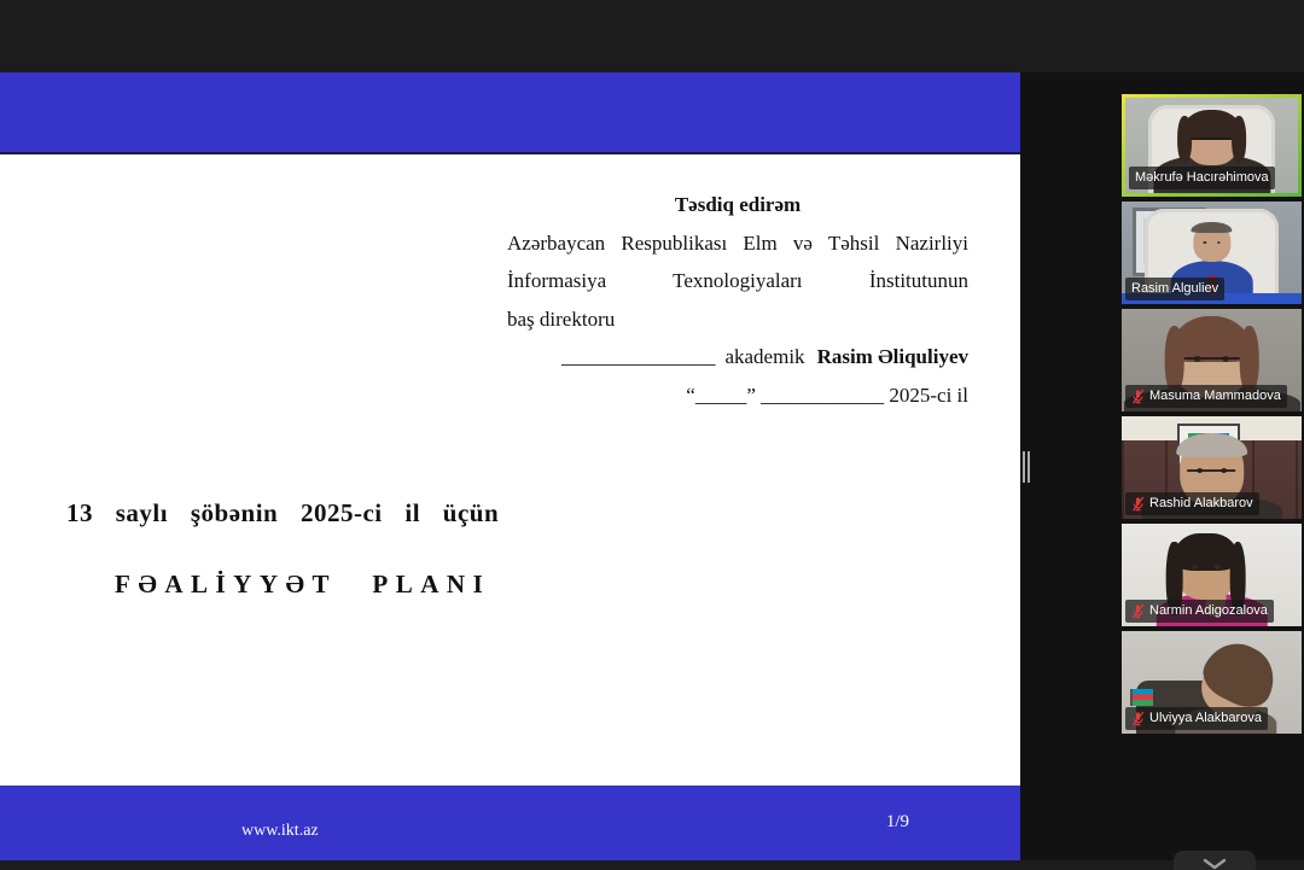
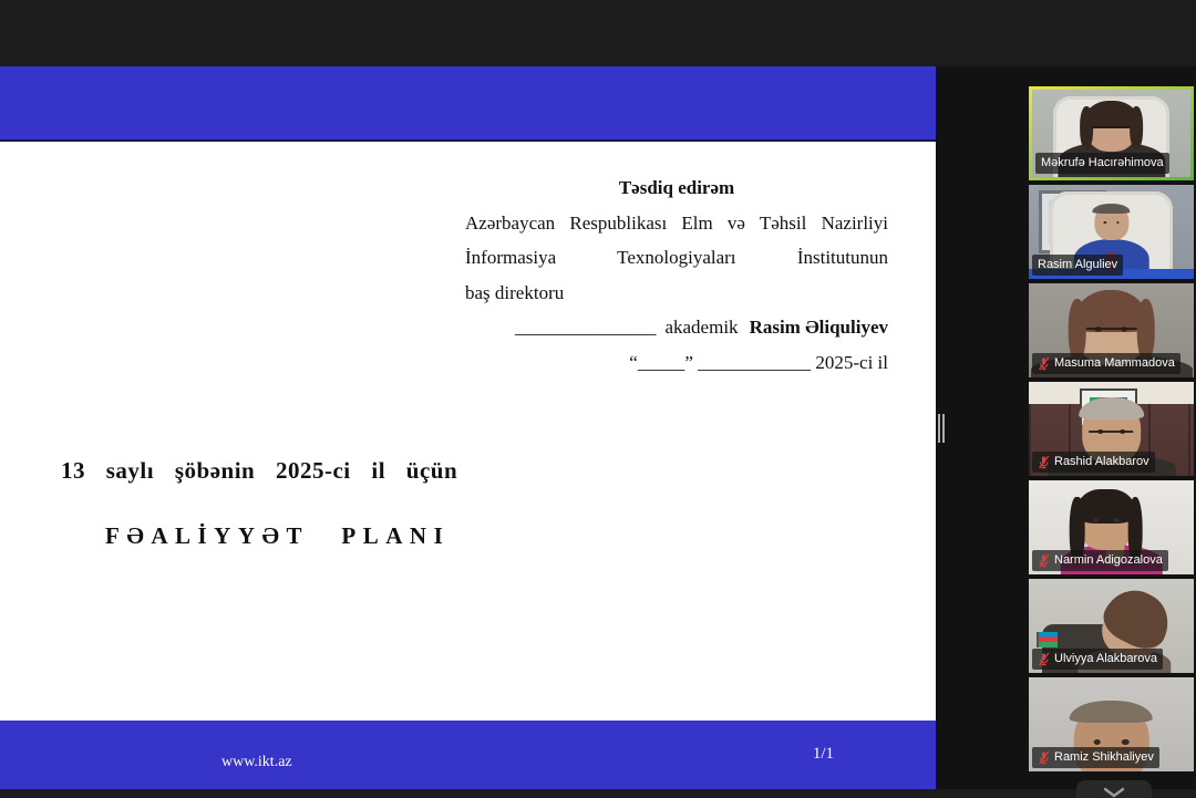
  Təsdiq edirəm
  Azərbaycan Respublikası Elm və Təhsil Nazirliyi
  İnformasiya Texnologiyaları İnstitutunun
  baş direktoru
  _______________ akademik Rasim Əliquliyev
  “_____” ____________ 2025-ci il
  13 saylı şöbənin 2025-ci il üçün
  FƏALİYYƏT PLANI
  www.ikt.az
- 1/9
+ 1/1
  Məkrufə Hacırəhimova
  Rasim Alguliev
  Masuma Mammadova
  Rashid Alakbarov
  Narmin Adigozalova
  Ulviyya Alakbarova
+ Ramiz Shikhaliyev
